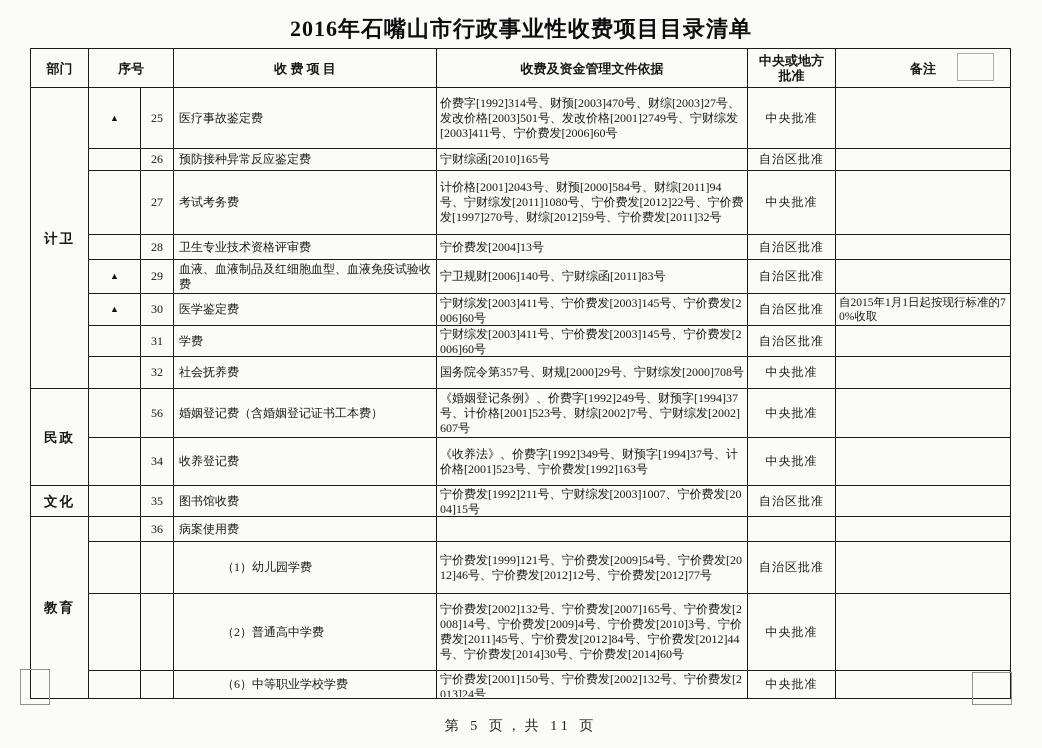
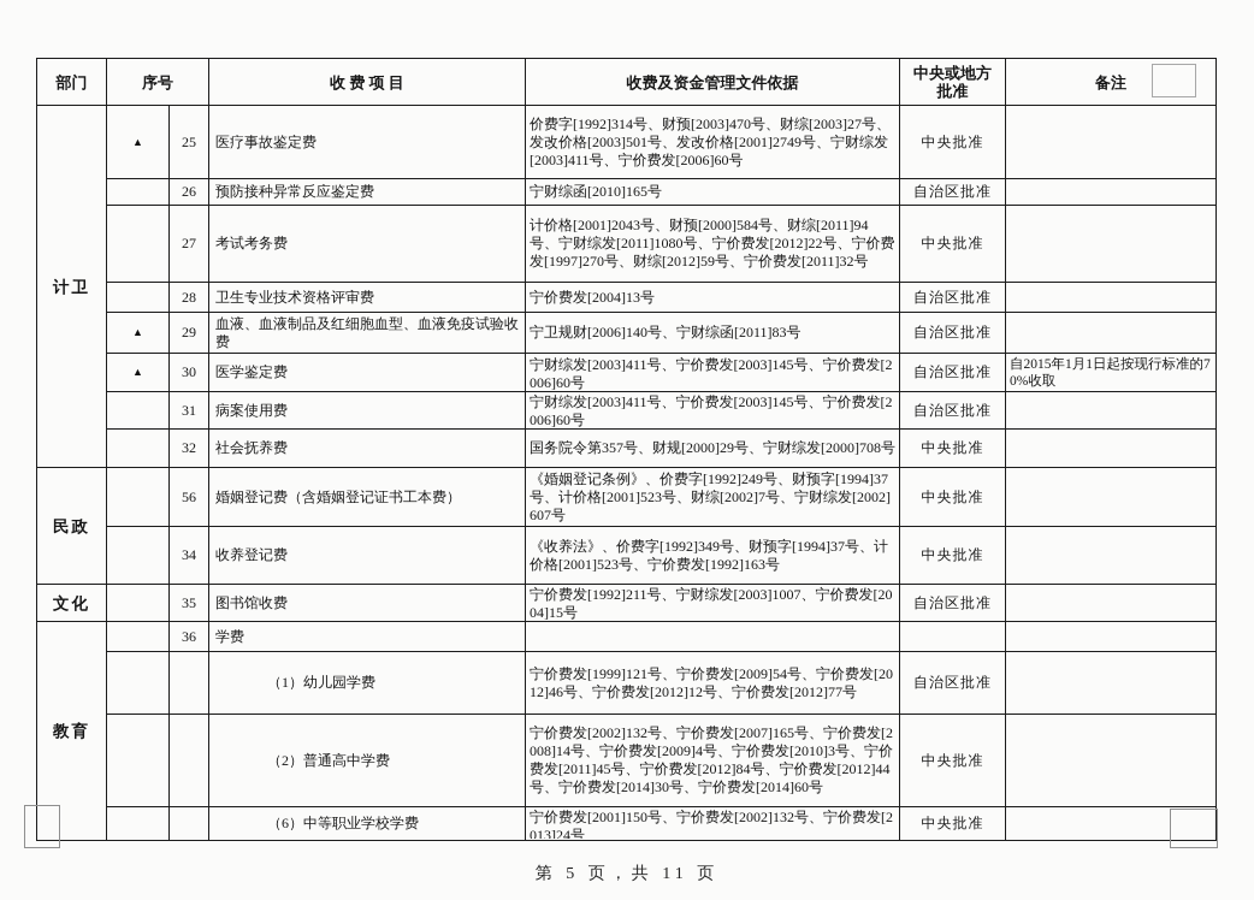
- 2016年石嘴山市行政事业性收费项目目录清单
  部门	序号	收 费 项 目	收费及资金管理文件依据	中央或地方 批准	备注
  计卫	▲	25	医疗事故鉴定费	价费字[1992]314号、财预[2003]470号、财综[2003]27号、发改价格[2003]501号、发改价格[2001]2749号、宁财综发[2003]411号、宁价费发[2006]60号	中央批准
  	26	预防接种异常反应鉴定费	宁财综函[2010]165号	自治区批准
  	27	考试考务费	计价格[2001]2043号、财预[2000]584号、财综[2011]94号、宁财综发[2011]1080号、宁价费发[2012]22号、宁价费发[1997]270号、财综[2012]59号、宁价费发[2011]32号	中央批准
  	28	卫生专业技术资格评审费	宁价费发[2004]13号	自治区批准
  ▲	29	血液、血液制品及红细胞血型、血液免疫试验收费	宁卫规财[2006]140号、宁财综函[2011]83号	自治区批准
  ▲	30	医学鉴定费	宁财综发[2003]411号、宁价费发[2003]145号、宁价费发[2006]60号	自治区批准	自2015年1月1日起按现行标准的70%收取
- 	31	学费	宁财综发[2003]411号、宁价费发[2003]145号、宁价费发[2006]60号	自治区批准
+ 	31	病案使用费	宁财综发[2003]411号、宁价费发[2003]145号、宁价费发[2006]60号	自治区批准
  	32	社会抚养费	国务院令第357号、财规[2000]29号、宁财综发[2000]708号	中央批准
  民政		56	婚姻登记费（含婚姻登记证书工本费）	《婚姻登记条例》、价费字[1992]249号、财预字[1994]37号、计价格[2001]523号、财综[2002]7号、宁财综发[2002]607号	中央批准
  	34	收养登记费	《收养法》、价费字[1992]349号、财预字[1994]37号、计价格[2001]523号、宁价费发[1992]163号	中央批准
  文化		35	图书馆收费	宁价费发[1992]211号、宁财综发[2003]1007、宁价费发[2004]15号	自治区批准
- 教育		36	病案使用费
+ 教育		36	学费
  		（1）幼儿园学费	宁价费发[1999]121号、宁价费发[2009]54号、宁价费发[2012]46号、宁价费发[2012]12号、宁价费发[2012]77号	自治区批准
  		（2）普通高中学费	宁价费发[2002]132号、宁价费发[2007]165号、宁价费发[2008]14号、宁价费发[2009]4号、宁价费发[2010]3号、宁价费发[2011]45号、宁价费发[2012]84号、宁价费发[2012]44号、宁价费发[2014]30号、宁价费发[2014]60号	中央批准
  		（6）中等职业学校学费	宁价费发[2001]150号、宁价费发[2002]132号、宁价费发[2013]24号	中央批准
  第 5 页，共 11 页
